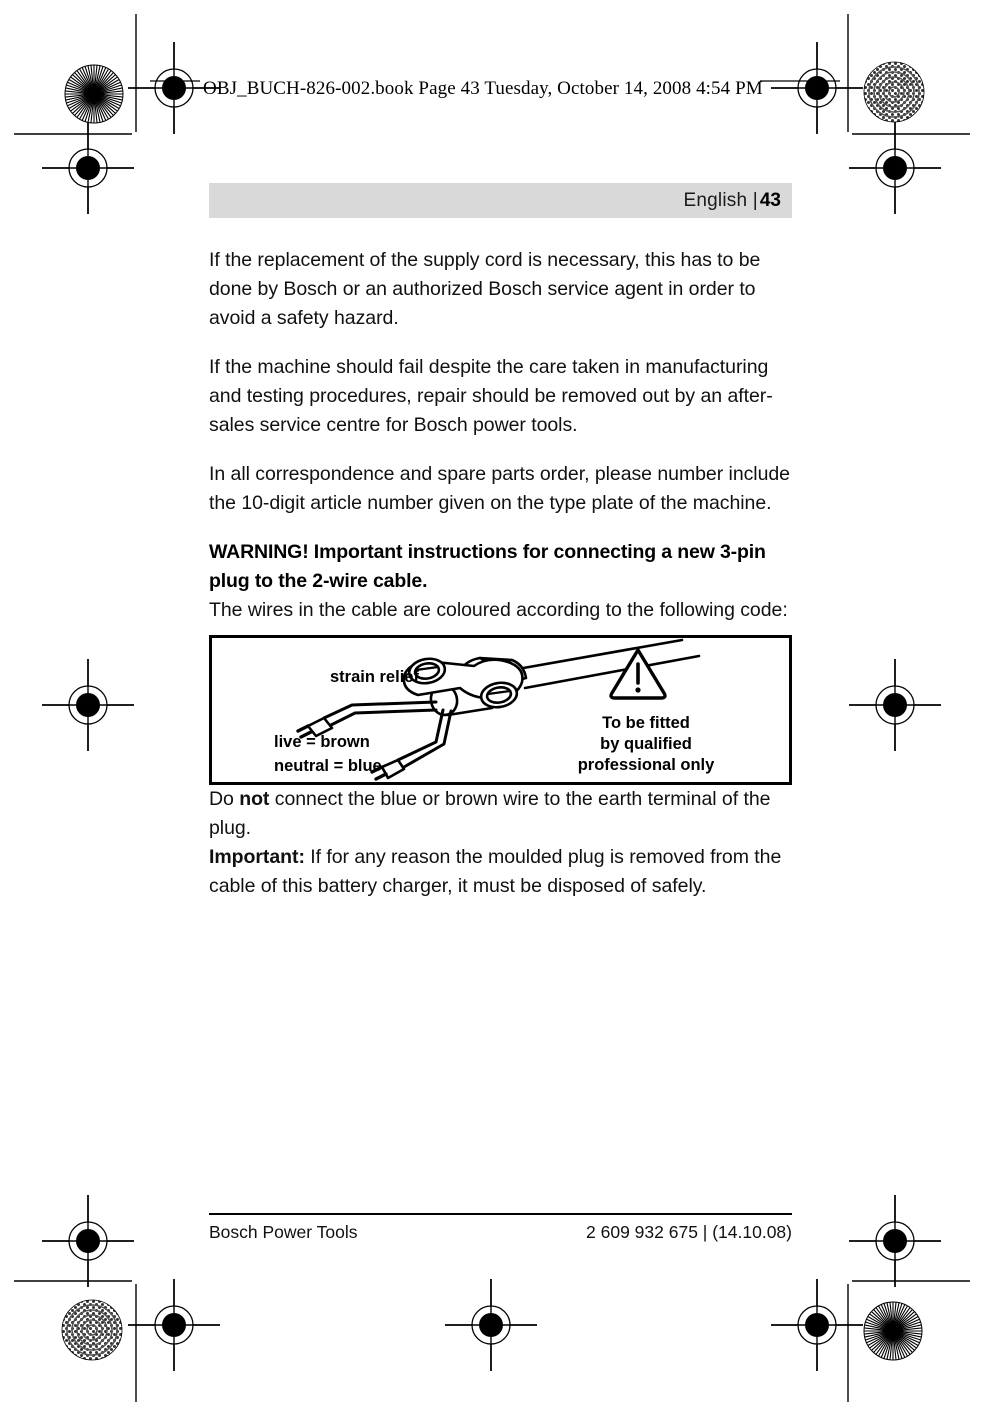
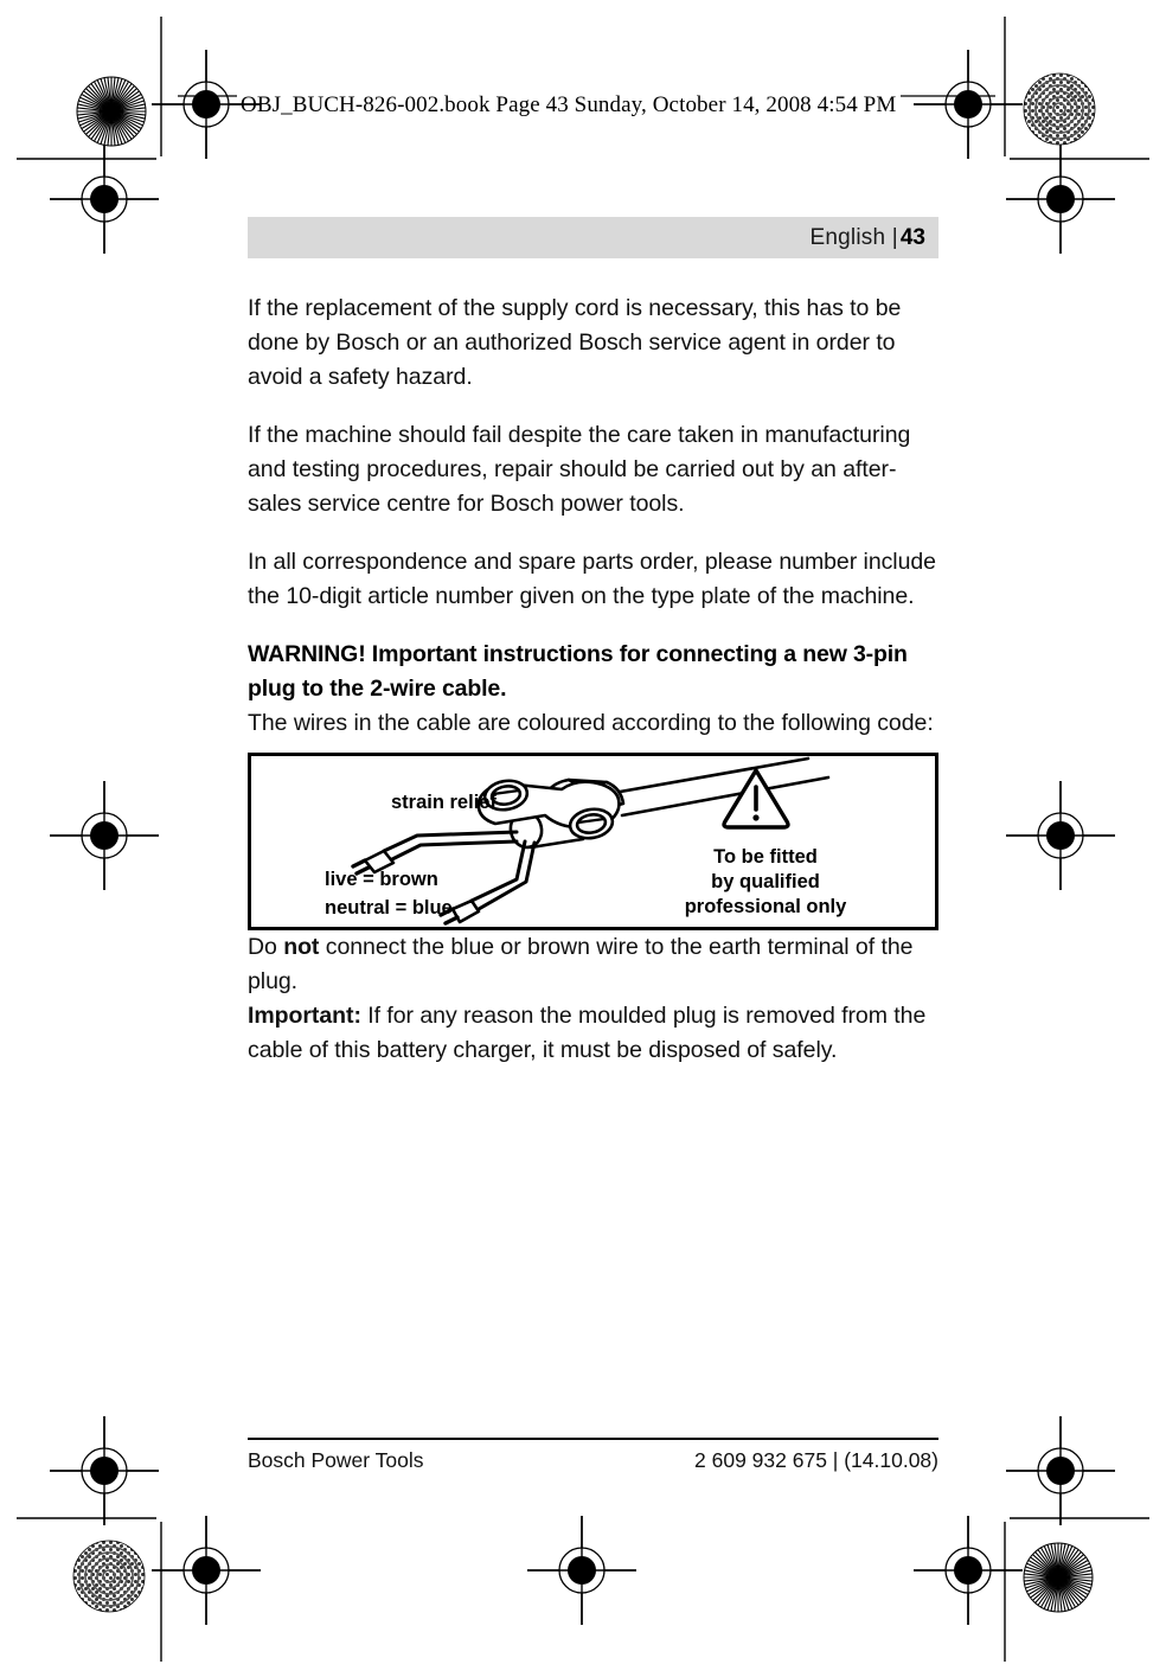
- OBJ_BUCH-826-002.book Page 43 Tuesday, October 14, 2008 4:54 PM
+ OBJ_BUCH-826-002.book Page 43 Sunday, October 14, 2008 4:54 PM
  English |
  43
  If the replacement of the supply cord is necessary, this has to be done by Bosch or an authorized Bosch service agent in order to avoid a safety hazard.
- If the machine should fail despite the care taken in manufacturing and testing procedures, repair should be removed out by an after-sales service centre for Bosch power tools.
+ If the machine should fail despite the care taken in manufacturing and testing procedures, repair should be carried out by an after-sales service centre for Bosch power tools.
  In all correspondence and spare parts order, please number include the 10-digit article number given on the type plate of the machine.
  WARNING! Important instructions for connecting a new 3-pin plug to the 2-wire cable.
  The wires in the cable are coloured according to the following code:
  strain relief
  live = brown
  neutral = blue
  To be fitted
  by qualified
  professional only
  Do not connect the blue or brown wire to the earth terminal of the plug.
  Important: If for any reason the moulded plug is removed from the cable of this battery charger, it must be disposed of safely.
  Bosch Power Tools
  2 609 932 675 | (14.10.08)
